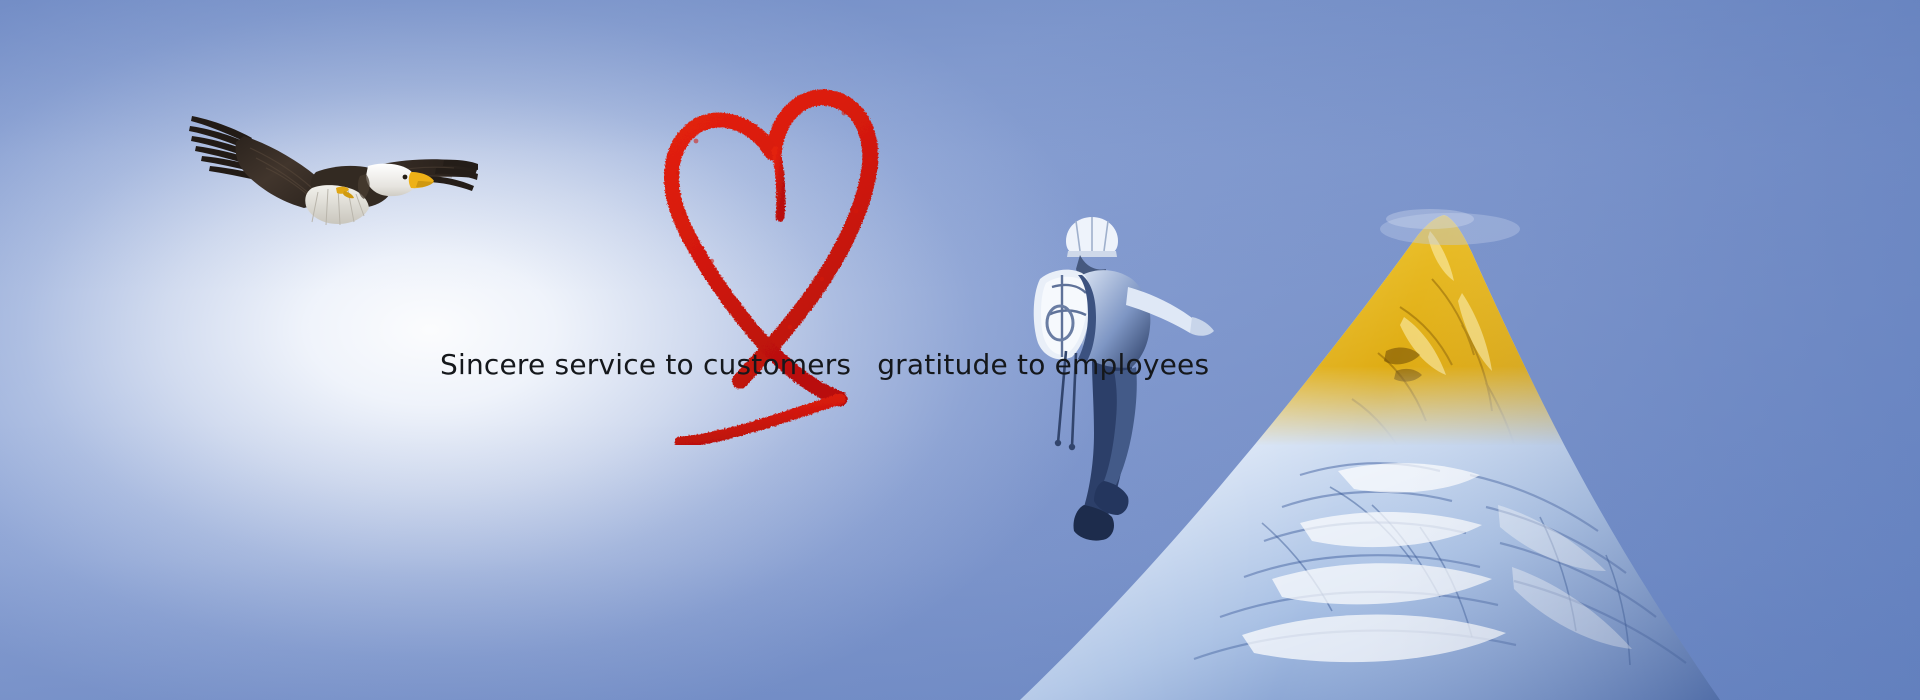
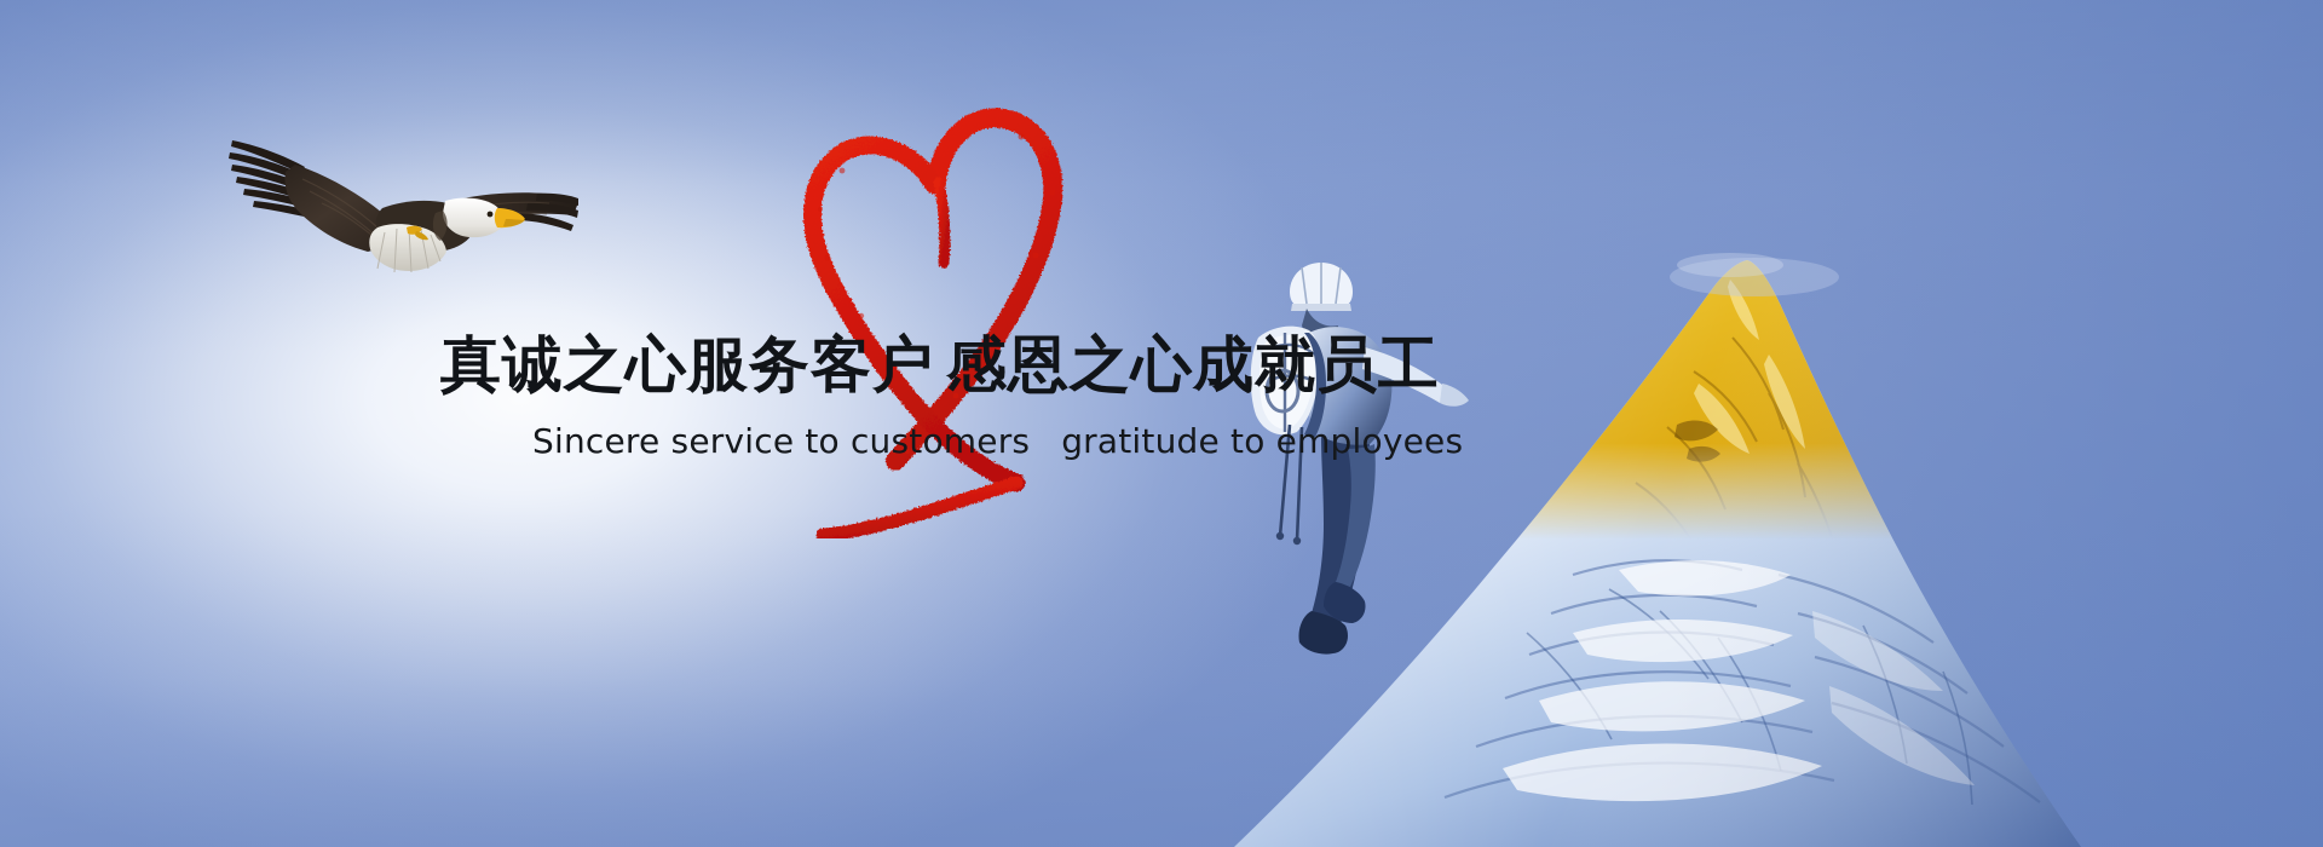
+ 真诚之心服务客户
+ 感恩之心成就员工
  Sincere service to customers gratitude to employees
